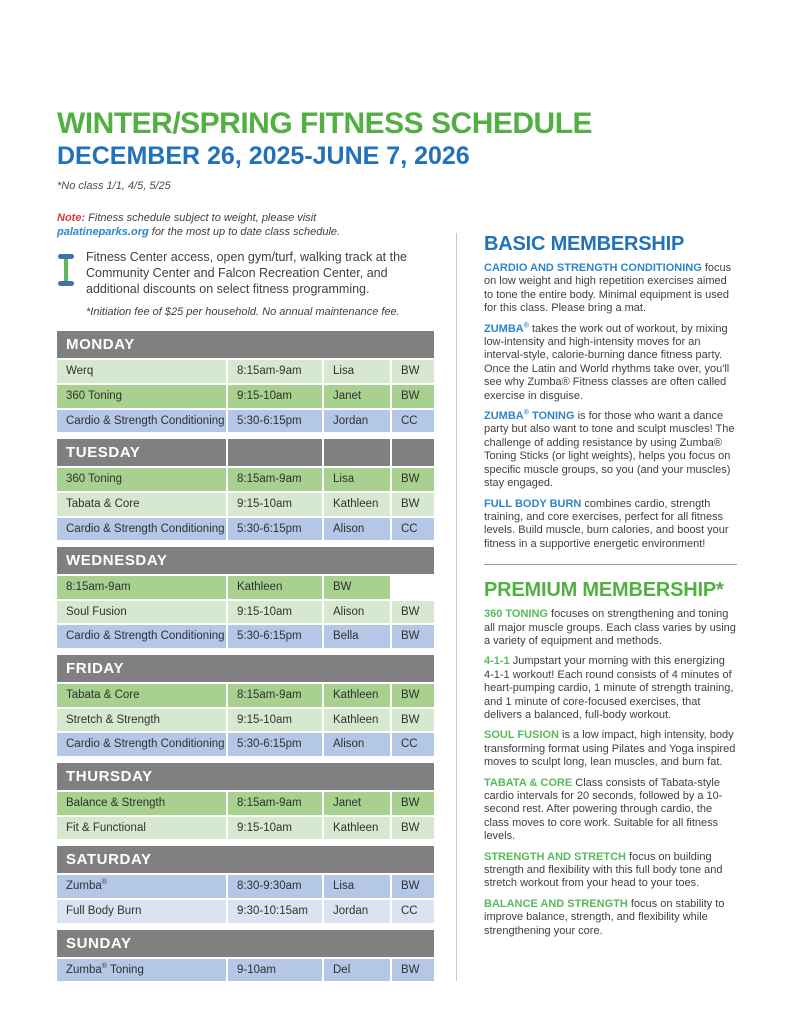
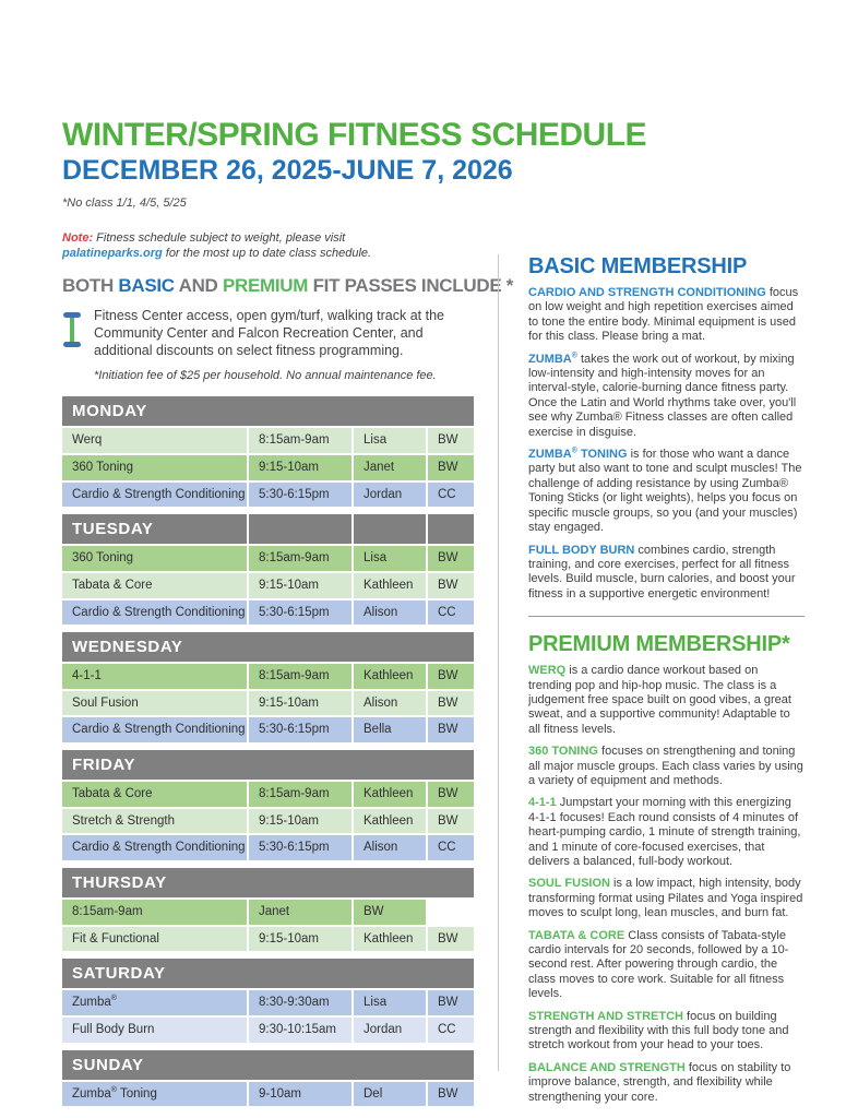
  WINTER/SPRING FITNESS SCHEDULE
  DECEMBER 26, 2025-JUNE 7, 2026
  *No class 1/1, 4/5, 5/25
  Note: Fitness schedule subject to weight, please visit palatineparks.org for the most up to date class schedule.
+ BOTH BASIC AND PREMIUM FIT PASSES INCLUDE *
  Fitness Center access, open gym/turf, walking track at the Community Center and Falcon Recreation Center, and additional discounts on select fitness programming.
  *Initiation fee of $25 per household. No annual maintenance fee.
  MONDAY
  Werq
  8:15am-9am
  Lisa
  BW
  360 Toning
  9:15-10am
  Janet
  BW
  Cardio & Strength Conditioning
  5:30-6:15pm
  Jordan
  CC
  TUESDAY
  360 Toning
  8:15am-9am
  Lisa
  BW
  Tabata & Core
  9:15-10am
  Kathleen
  BW
  Cardio & Strength Conditioning
  5:30-6:15pm
  Alison
  CC
  WEDNESDAY
+ 4-1-1
  8:15am-9am
  Kathleen
  BW
  Soul Fusion
  9:15-10am
  Alison
  BW
  Cardio & Strength Conditioning
  5:30-6:15pm
  Bella
  BW
  FRIDAY
  Tabata & Core
  8:15am-9am
  Kathleen
  BW
  Stretch & Strength
  9:15-10am
  Kathleen
  BW
  Cardio & Strength Conditioning
  5:30-6:15pm
  Alison
  CC
  THURSDAY
- Balance & Strength
  8:15am-9am
  Janet
  BW
  Fit & Functional
  9:15-10am
  Kathleen
  BW
  SATURDAY
  Zumba
  8:30-9:30am
  Lisa
  BW
  Full Body Burn
  9:30-10:15am
  Jordan
  CC
  SUNDAY
  Zumba Toning
  9-10am
  Del
  BW
  BASIC MEMBERSHIP
  CARDIO AND STRENGTH CONDITIONING focus on low weight and high repetition exercises aimed to tone the entire body. Minimal equipment is used for this class. Please bring a mat.
  ZUMBA takes the work out of workout, by mixing low-intensity and high-intensity moves for an interval-style, calorie-burning dance fitness party. Once the Latin and World rhythms take over, you'll see why Zumba® Fitness classes are often called exercise in disguise.
  ZUMBA TONING is for those who want a dance party but also want to tone and sculpt muscles! The challenge of adding resistance by using Zumba® Toning Sticks (or light weights), helps you focus on specific muscle groups, so you (and your muscles) stay engaged.
  FULL BODY BURN combines cardio, strength training, and core exercises, perfect for all fitness levels. Build muscle, burn calories, and boost your fitness in a supportive energetic environment!
  PREMIUM MEMBERSHIP*
+ WERQ is a cardio dance workout based on trending pop and hip-hop music. The class is a judgement free space built on good vibes, a great sweat, and a supportive community! Adaptable to all fitness levels.
  360 TONING focuses on strengthening and toning all major muscle groups. Each class varies by using a variety of equipment and methods.
- 4-1-1 Jumpstart your morning with this energizing 4-1-1 workout! Each round consists of 4 minutes of heart-pumping cardio, 1 minute of strength training, and 1 minute of core-focused exercises, that delivers a balanced, full-body workout.
+ 4-1-1 Jumpstart your morning with this energizing 4-1-1 focuses! Each round consists of 4 minutes of heart-pumping cardio, 1 minute of strength training, and 1 minute of core-focused exercises, that delivers a balanced, full-body workout.
  SOUL FUSION is a low impact, high intensity, body transforming format using Pilates and Yoga inspired moves to sculpt long, lean muscles, and burn fat.
  TABATA & CORE Class consists of Tabata-style cardio intervals for 20 seconds, followed by a 10-second rest. After powering through cardio, the class moves to core work. Suitable for all fitness levels.
  STRENGTH AND STRETCH focus on building strength and flexibility with this full body tone and stretch workout from your head to your toes.
  BALANCE AND STRENGTH focus on stability to improve balance, strength, and flexibility while strengthening your core.
